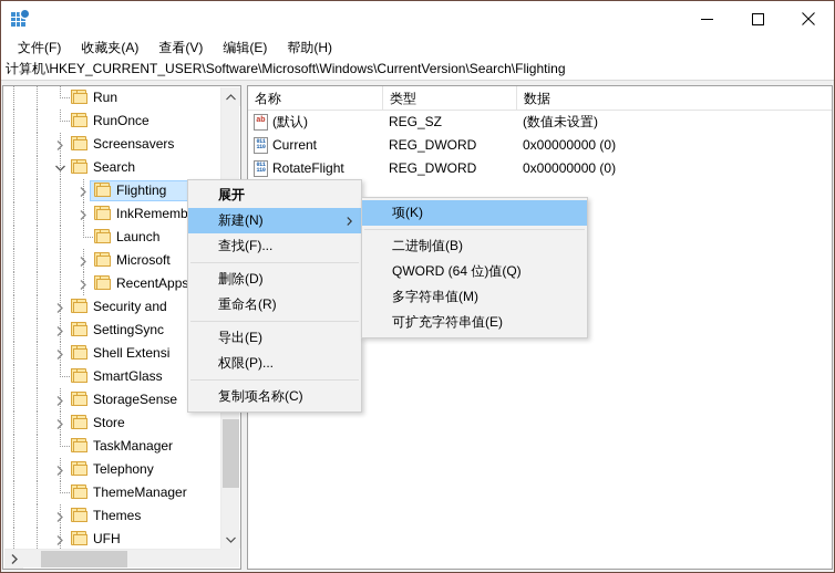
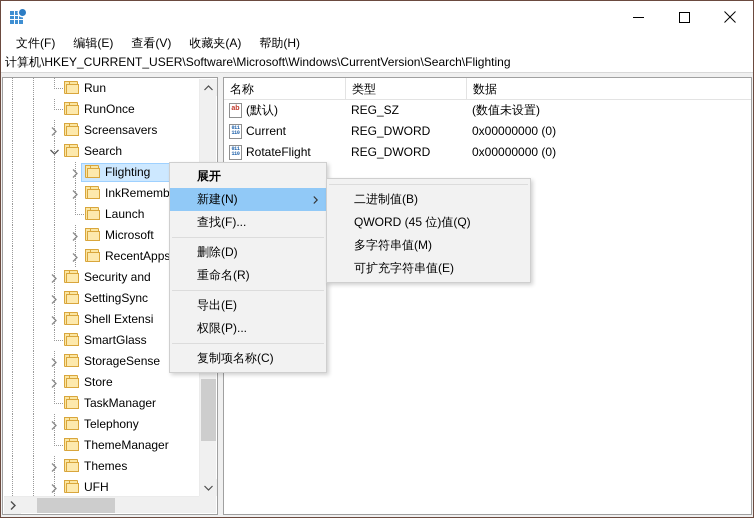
  文件(F)
- 收藏夹(A)
+ 编辑(E)
  查看(V)
- 编辑(E)
+ 收藏夹(A)
  帮助(H)
  计算机\HKEY_CURRENT_USER\Software\Microsoft\Windows\CurrentVersion\Search\Flighting
  Run
  RunOnce
  Screensavers
  Search
  Flighting
  InkRememb
  Launch
  Microsoft
  RecentApps
  Security and
  SettingSync
  Shell Extensi
  SmartGlass
  StorageSense
  Store
  TaskManager
  Telephony
  ThemeManager
  Themes
  UFH
  名称
  类型
  数据
  (默认)
  REG_SZ
  (数值未设置)
  Current
  REG_DWORD
  0x00000000 (0)
  RotateFlight
  REG_DWORD
  0x00000000 (0)
  展开
  新建(N)
  查找(F)...
  删除(D)
  重命名(R)
  导出(E)
  权限(P)...
  复制项名称(C)
- 项(K)
  二进制值(B)
- QWORD (64 位)值(Q)
+ QWORD (45 位)值(Q)
  多字符串值(M)
  可扩充字符串值(E)
